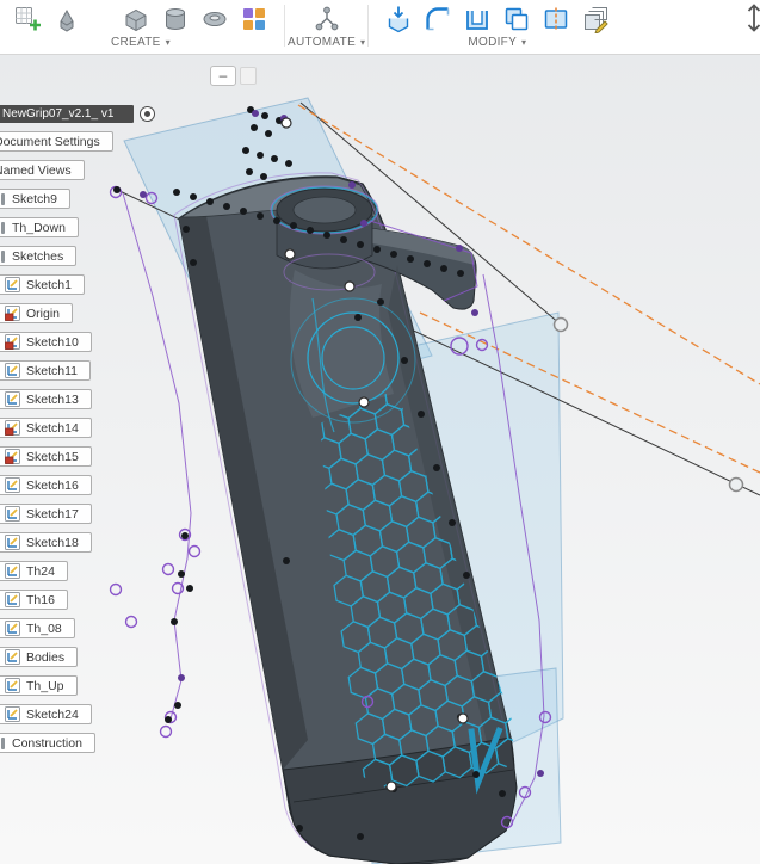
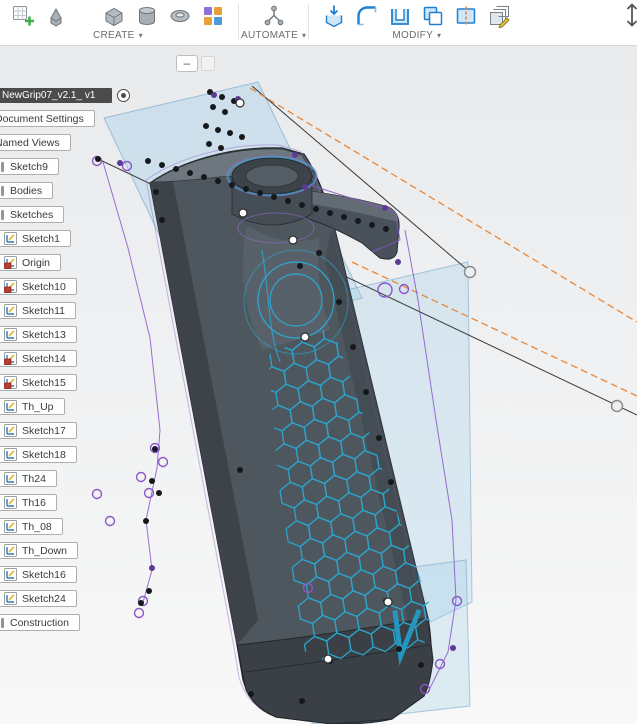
  CREATE
  ▾
  AUTOMATE
  ▾
  MODIFY
  ▾
  –
  NewGrip07_v2.1_ v1
  ocument Settings
  amed Views
  Sketch9
- Th_Down
+ Bodies
  Sketches
  Sketch1
  Origin
  Sketch10
  Sketch11
  Sketch13
  Sketch14
  Sketch15
- Sketch16
+ Th_Up
  Sketch17
  Sketch18
  Th24
  Th16
  Th_08
- Bodies
+ Th_Down
- Th_Up
+ Sketch16
  Sketch24
  Construction
